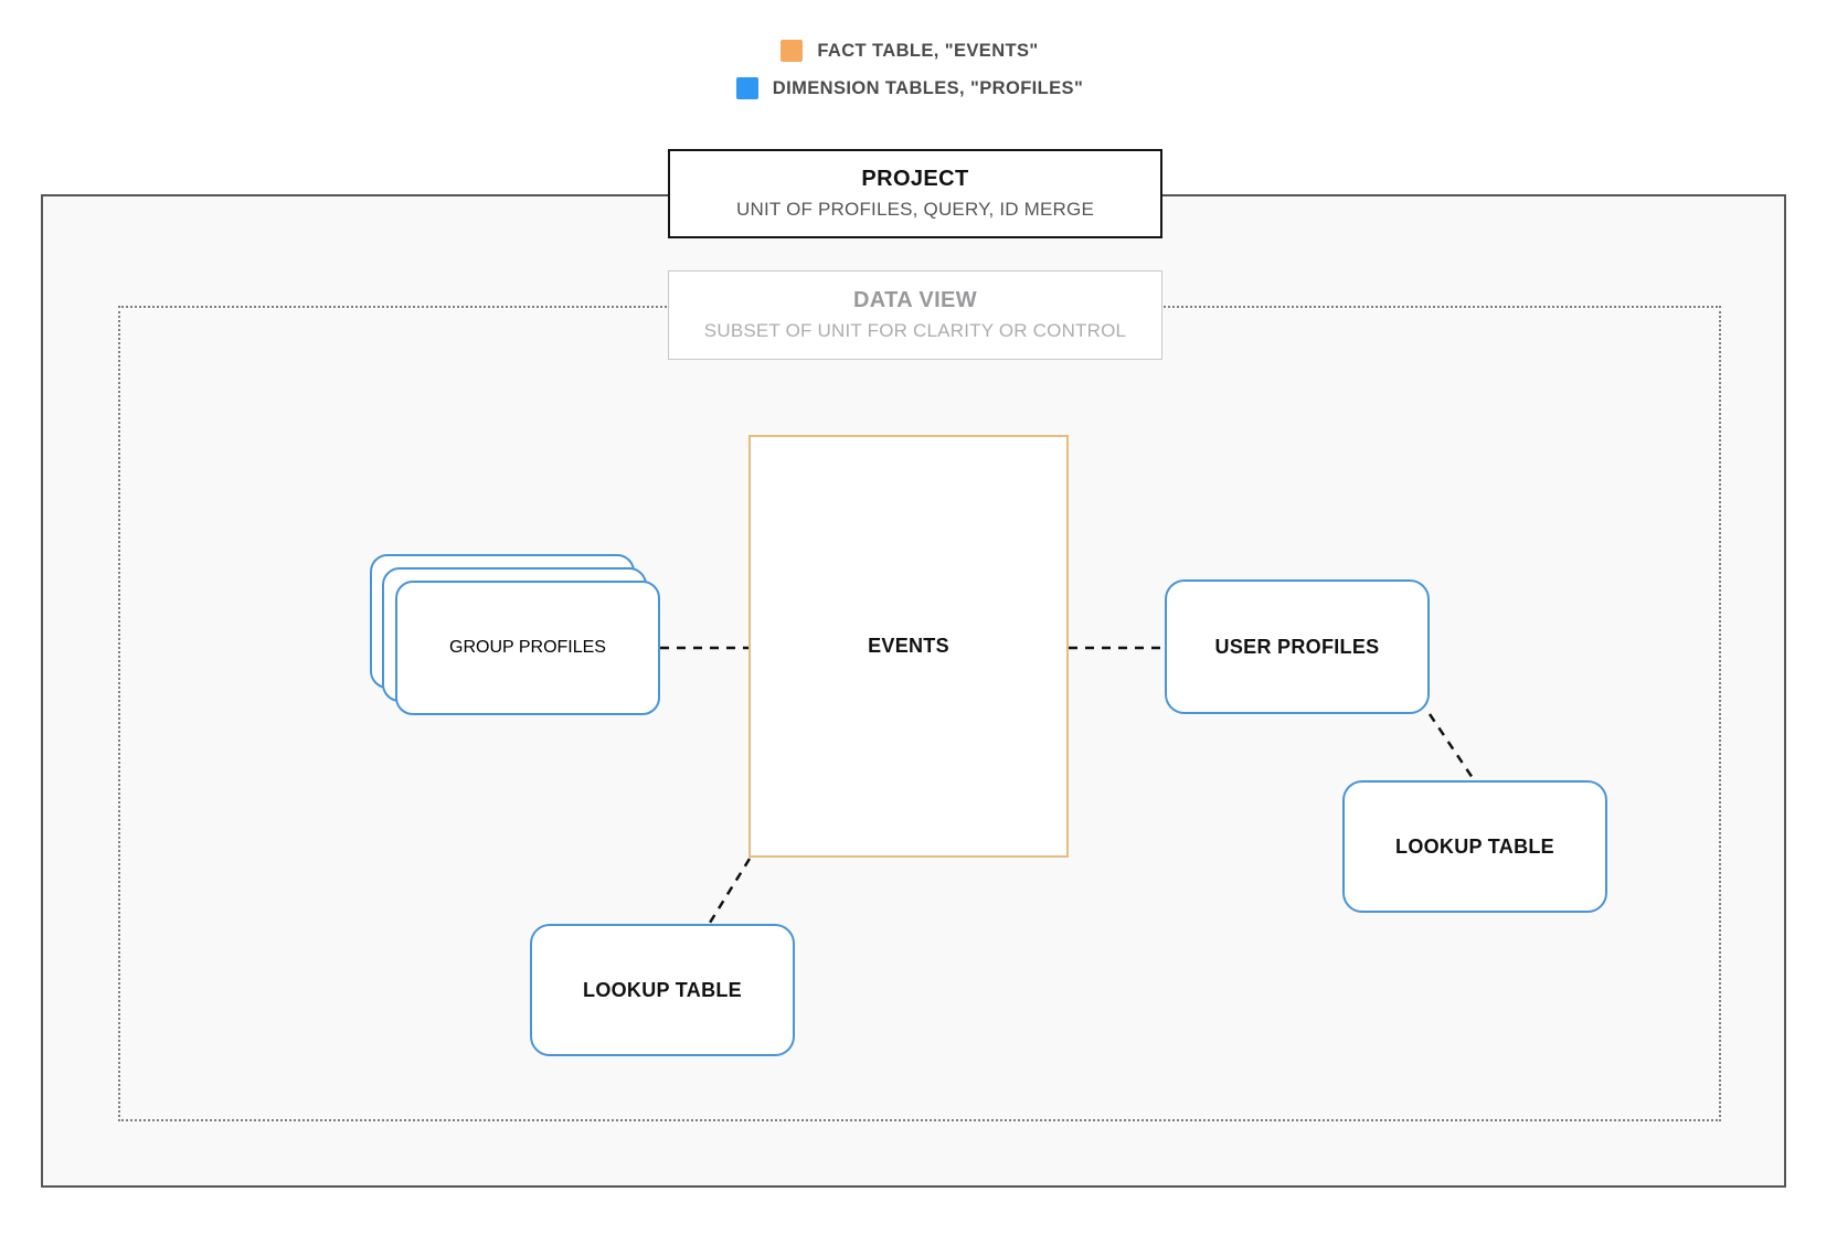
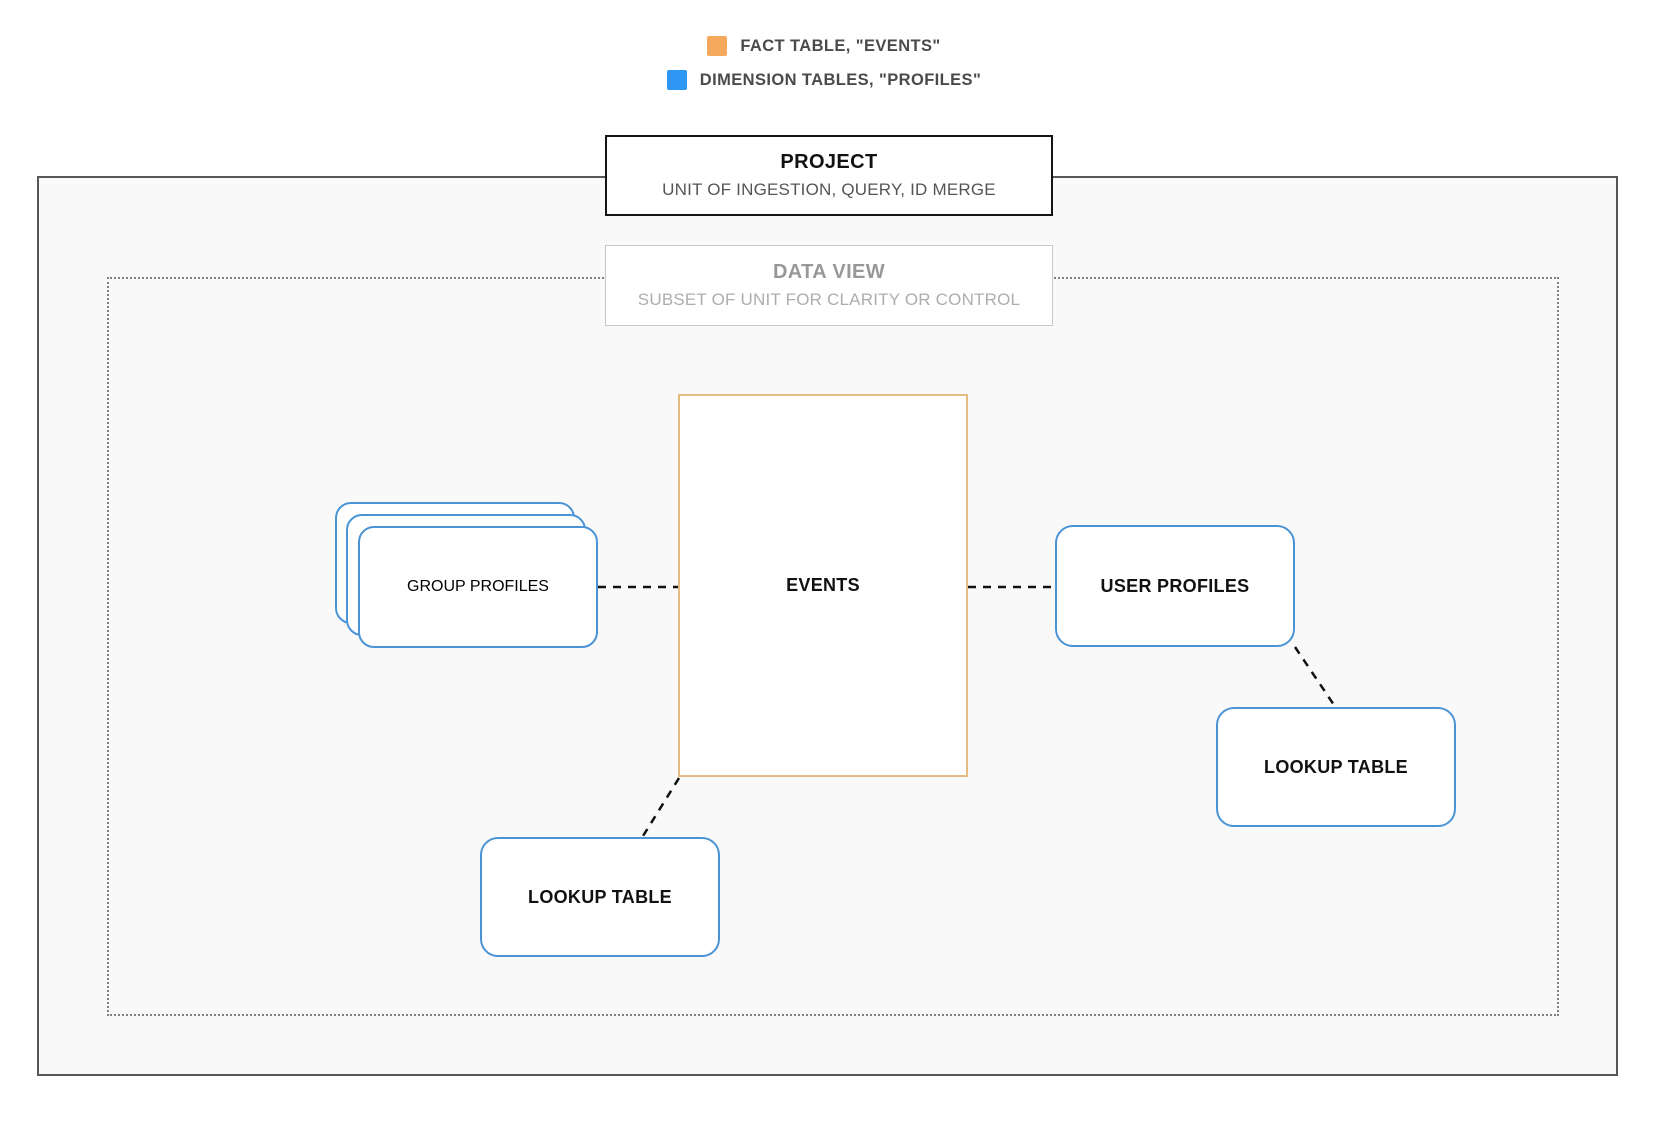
  FACT TABLE, "EVENTS"
  DIMENSION TABLES, "PROFILES"
  PROJECT
- UNIT OF PROFILES, QUERY, ID MERGE
+ UNIT OF INGESTION, QUERY, ID MERGE
  DATA VIEW
  SUBSET OF UNIT FOR CLARITY OR CONTROL
  EVENTS
  GROUP PROFILES
  USER PROFILES
  LOOKUP TABLE
  LOOKUP TABLE
